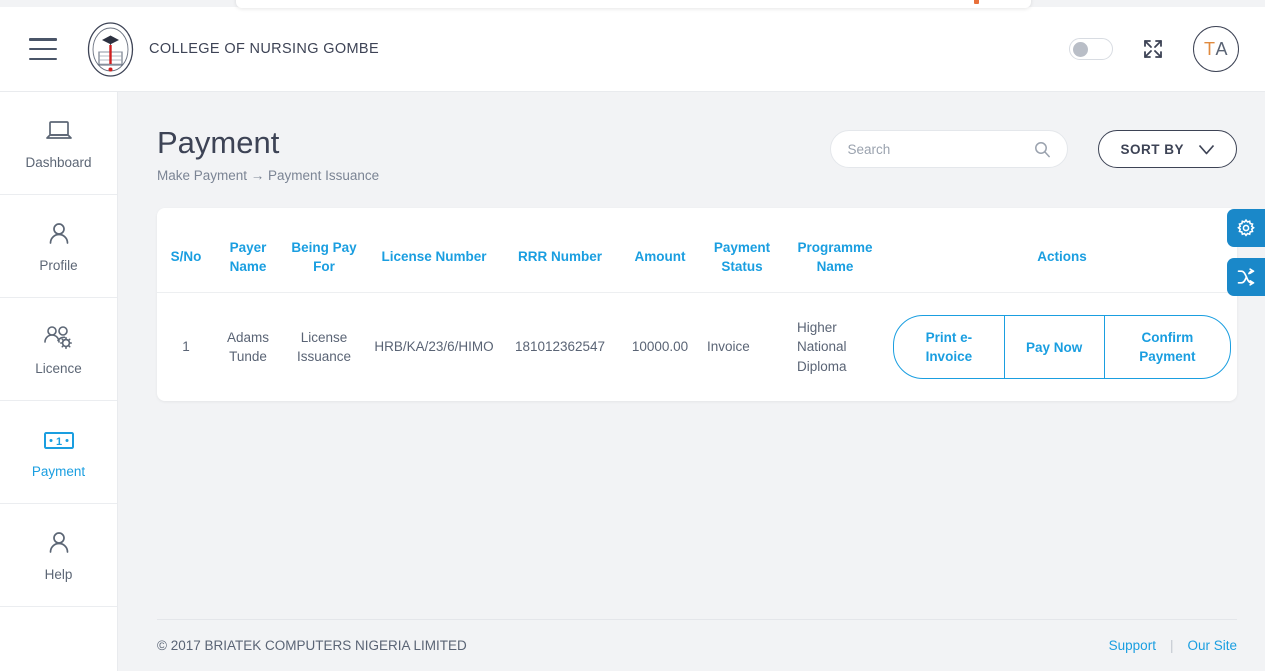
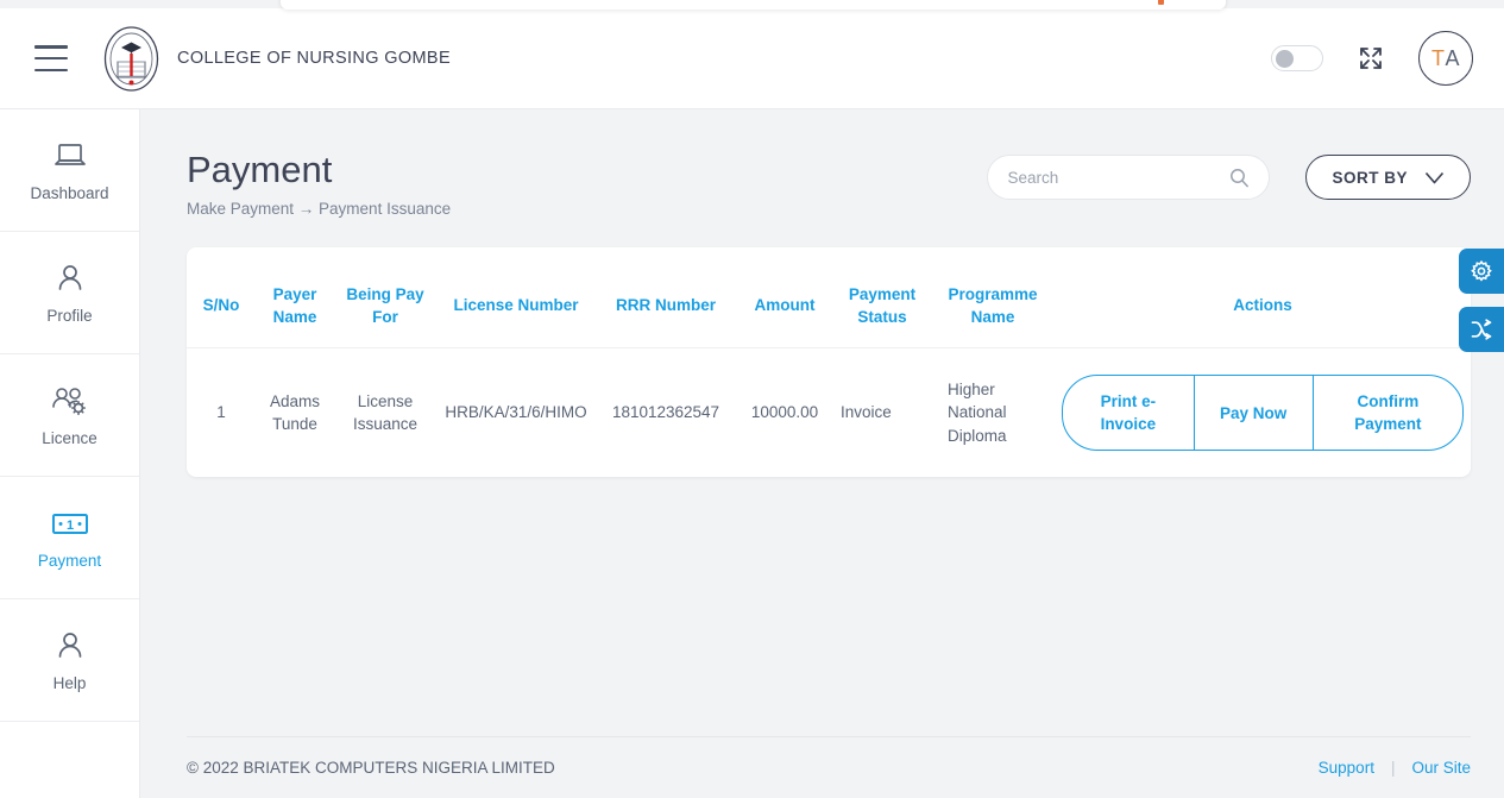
  COLLEGE OF NURSING GOMBE
  T
  A
  Dashboard
  Profile
  Licence
  1
  Payment
  Help
  Payment
  Make Payment → Payment Issuance
  Search
  SORT BY
  S/No	Payer Name	Being Pay For	License Number	RRR Number	Amount	Payment Status	Programme Name	Actions
- 1	Adams Tunde	License Issuance	HRB/KA/23/6/HIMO	181012362547	10000.00	Invoice	Higher National Diploma	Print e-Invoice Pay Now Confirm Payment
+ 1	Adams Tunde	License Issuance	HRB/KA/31/6/HIMO	181012362547	10000.00	Invoice	Higher National Diploma	Print e-Invoice Pay Now Confirm Payment
- © 2017 BRIATEK COMPUTERS NIGERIA LIMITED
+ © 2022 BRIATEK COMPUTERS NIGERIA LIMITED
  Support
  |
  Our Site
